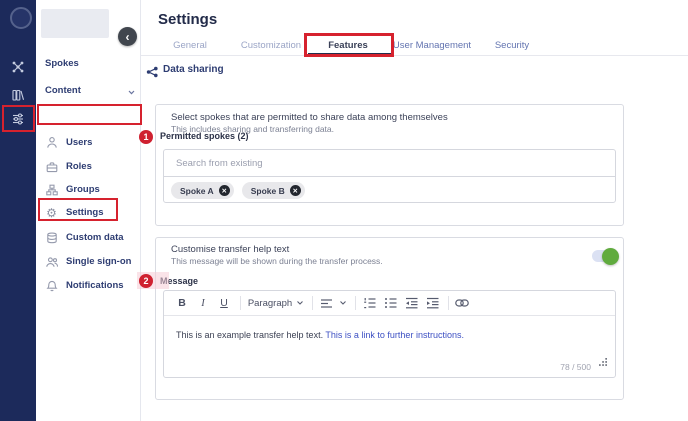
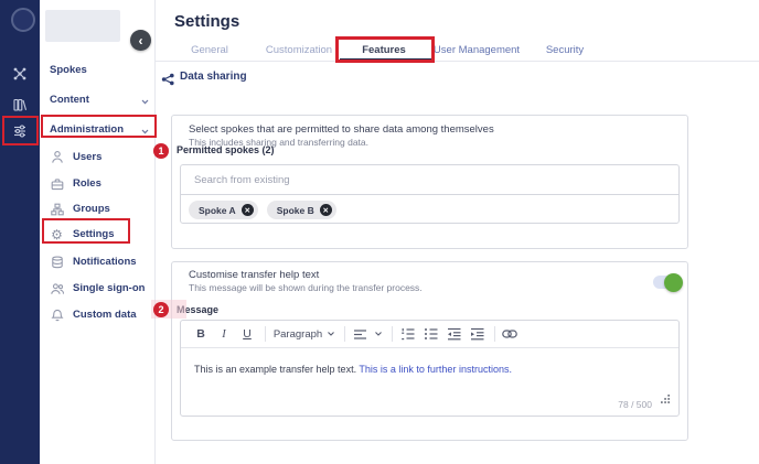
  Spokes
  Content
+ Administration
  Users
  Roles
  Groups
  ⚙
  Settings
- Custom data
+ Notifications
  Single sign-on
- Notifications
+ Custom data
  ‹
  Settings
  General
  Customization
  Features
  User Management
  Security
  Data sharing
  Select spokes that are permitted to share data among themselves
  This includes sharing and transferring data.
  1
  Permitted spokes (2)
  Search from existing
  Spoke A
  Spoke B
  Customise transfer help text
  This message will be shown during the transfer process.
  2
  Message
  B
  I
  U
  Paragraph
  This is an example transfer help text. This is a link to further instructions.
  78 / 500
